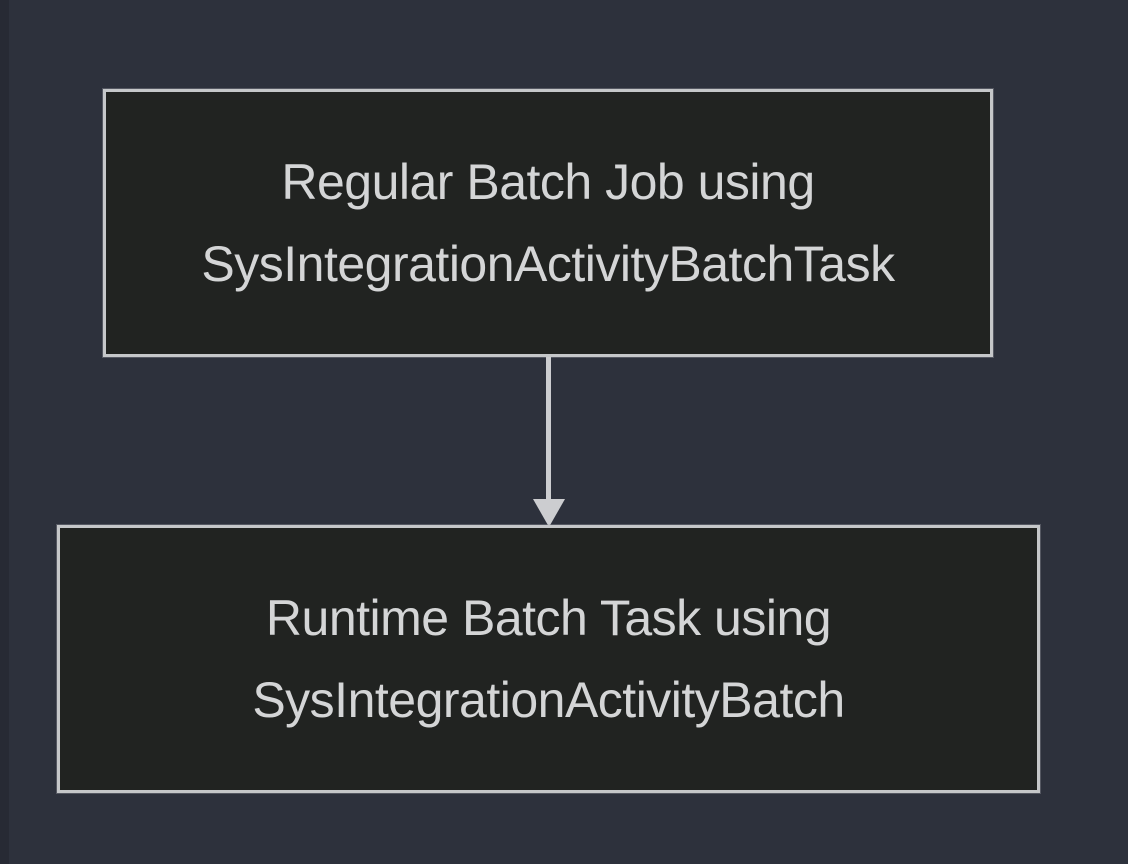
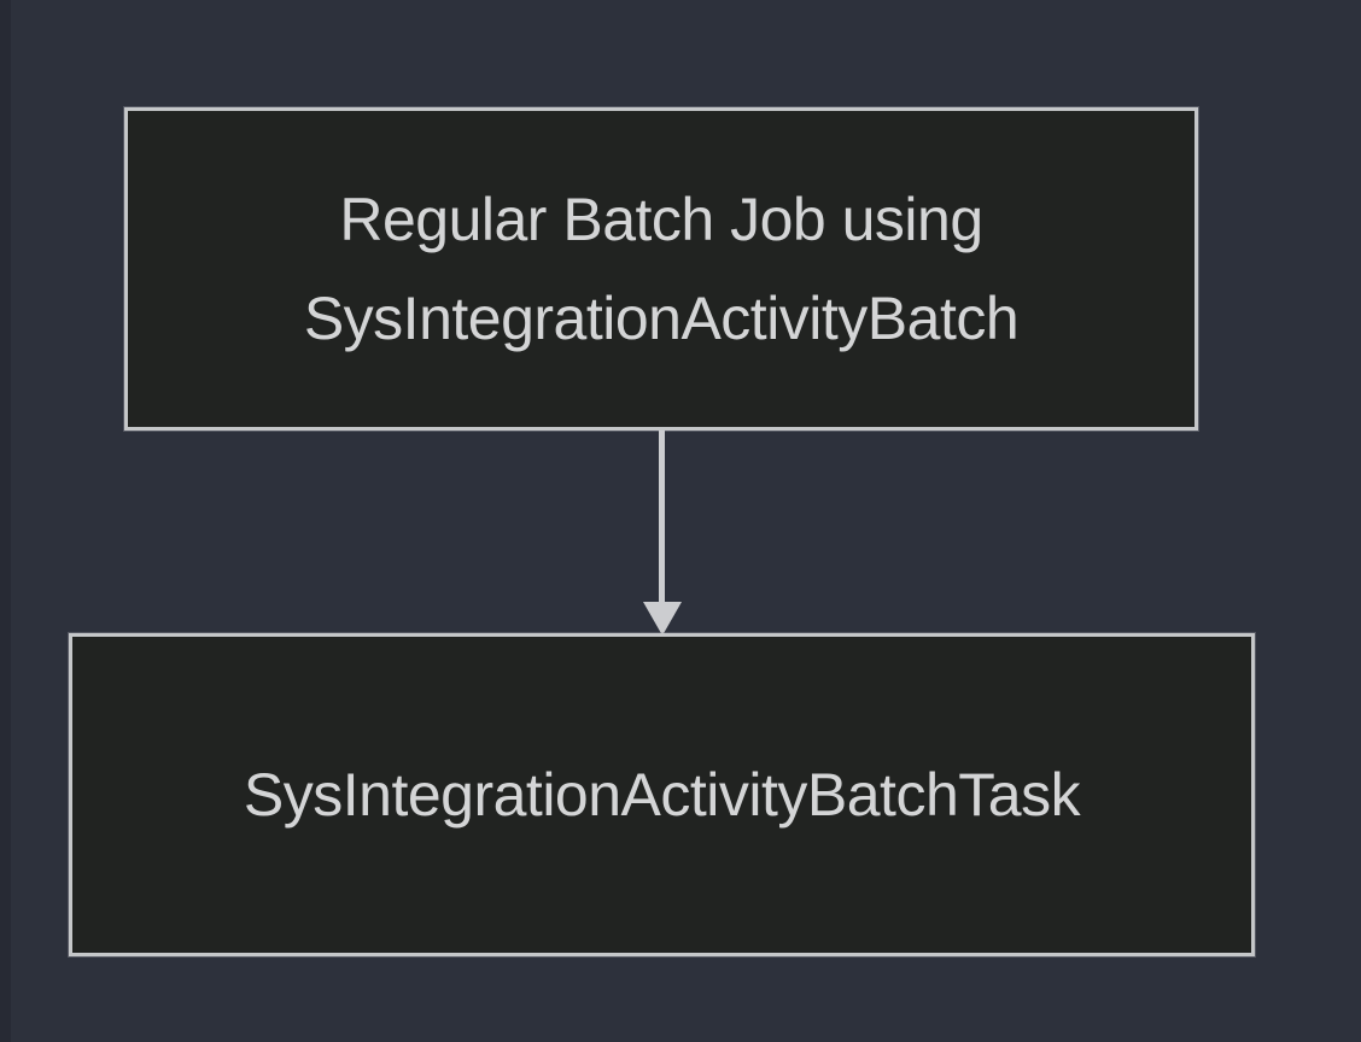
  Regular Batch Job using
- SysIntegrationActivityBatchTask
+ SysIntegrationActivityBatch
- Runtime Batch Task using
- SysIntegrationActivityBatch
+ SysIntegrationActivityBatchTask
